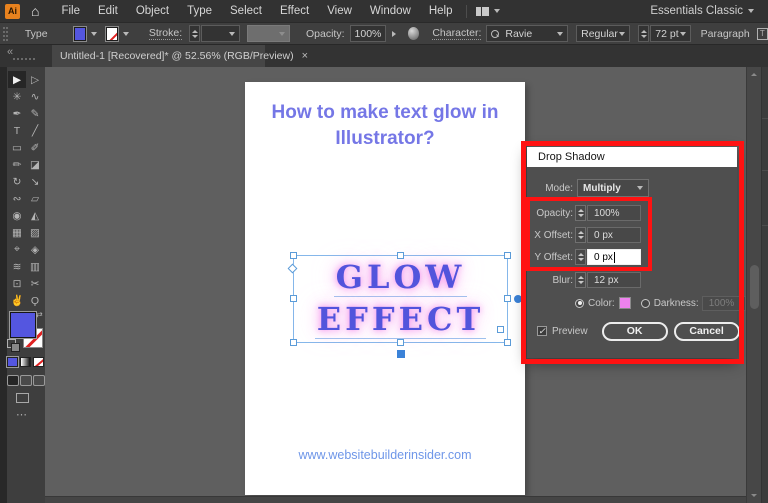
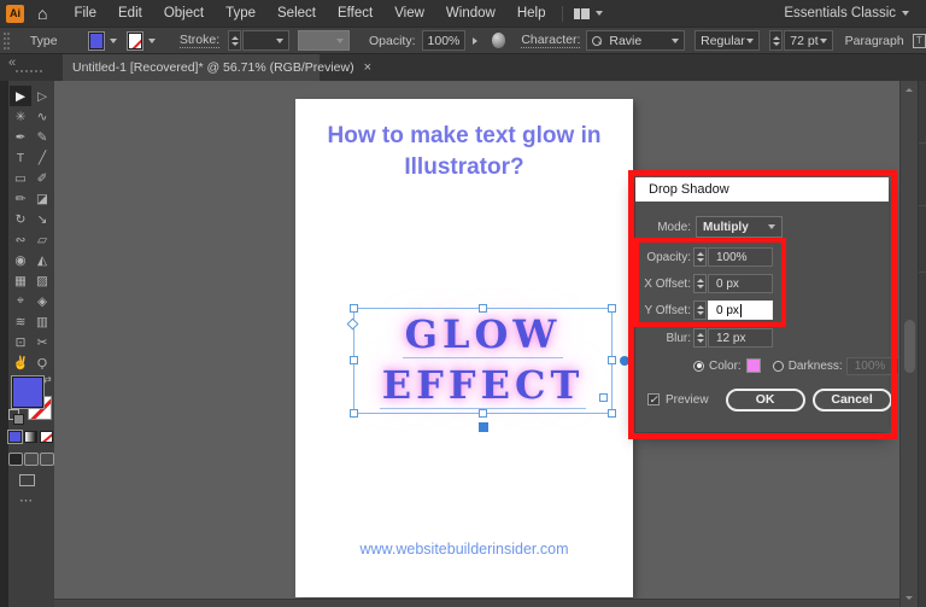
  Ai
  ⌂
  File
  Edit
  Object
  Type
  Select
  Effect
  View
  Window
  Help
  Essentials Classic
  Type
  Stroke:
  Opacity:
  100%
  Character:
  Ravie
  Regular
  72 pt
  Paragraph
  T
  «
- Untitled-1 [Recovered]* @ 52.56% (RGB/Preview)
+ Untitled-1 [Recovered]* @ 56.71% (RGB/Preview)
  ×
  ▶
  ▷
  ✳
  ∿
  ✒
  ✎
  T
  ╱
  ▭
  ✐
  ✏
  ◪
  ↻
  ↘
  ∾
  ▱
  ◉
  ◭
  ▦
  ▨
  ⌖
  ◈
  ≋
  ▥
  ⊡
  ✂
  ✌
  Ϙ
  ⇄
  ⋯
  How to make text glow in
  Illustrator?
  GLOW
  EFFECT
  www.websitebuilderinsider.com
  Drop Shadow
  Mode:
  Multiply
  Opacity:
  100%
  X Offset:
  0 px
  Y Offset:
  0 px
  Blur:
  12 px
  Color:
  Darkness:
  100%
  ✓
  Preview
  OK
  Cancel
